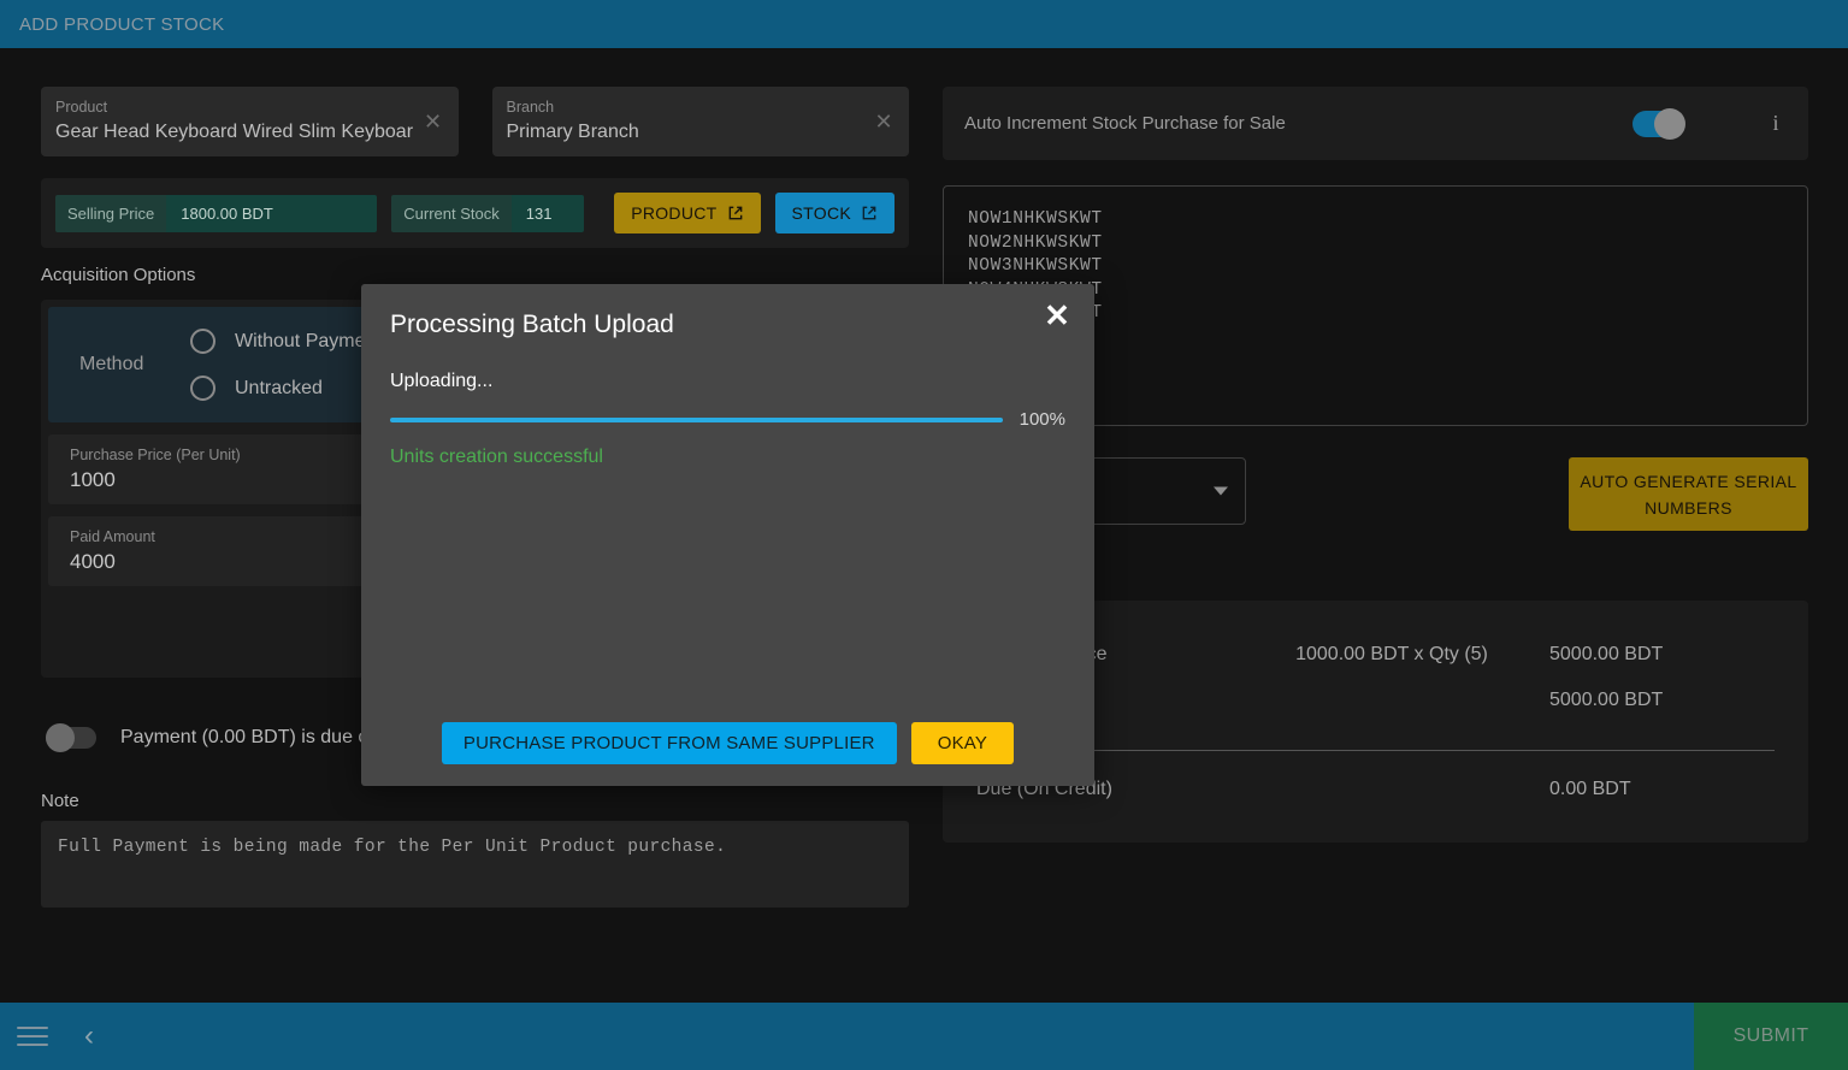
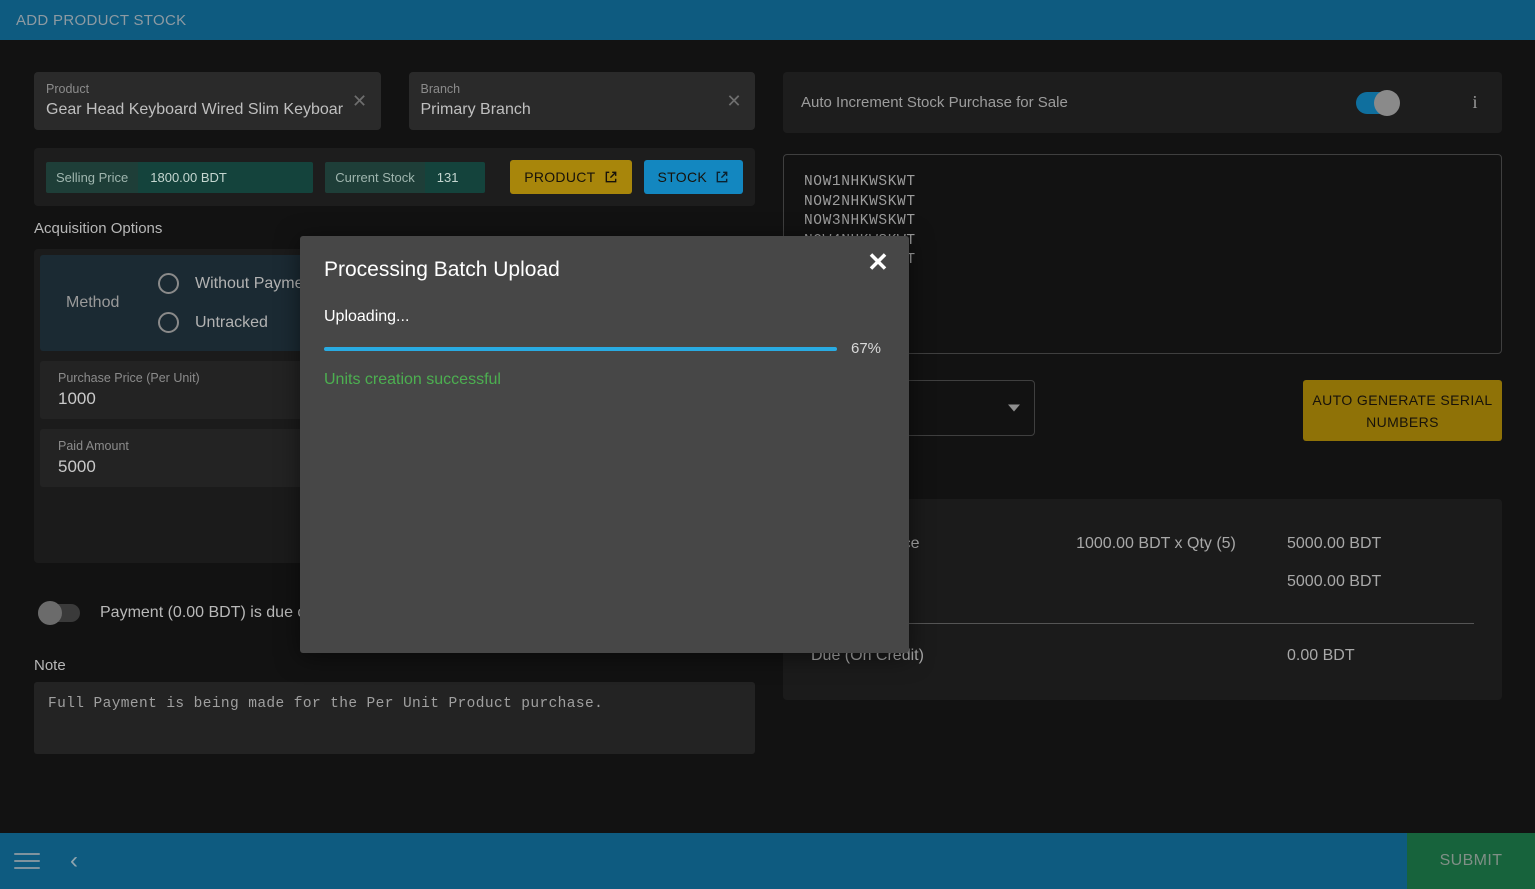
  ADD PRODUCT STOCK
  Product
  Gear Head Keyboard Wired Slim Keyboar
  ✕
  Branch
  Primary Branch
  ✕
  Selling Price
  1800.00 BDT
  Current Stock
  131
  PRODUCT
  STOCK
  Acquisition Options
  Method
  Without Paym
  Untracked
  Purchase Price (Per Unit)
  1000
  Paid Amount
- 4000
+ 5000
  Payment (0.00 BDT) is due
  Note
  Full Payment is being made for the Per Unit Product purchase.
  Auto Increment Stock Purchase for Sale
  i
  NOW1NHKWSKWT
  NOW2NHKWSKWT
  NOW3NHKWSKWT
  AUTO GENERATE SERIAL NUMBERS
  1000.00 BDT x Qty (5)
  5000.00 BDT
  5000.00 BDT
  Due (On Credit)
  0.00 BDT
  ‹
  SUBMIT
  ✕
  Processing Batch Upload
  Uploading...
- 100%
+ 67%
  Units creation successful
- PURCHASE PRODUCT FROM SAME SUPPLIER
- OKAY
